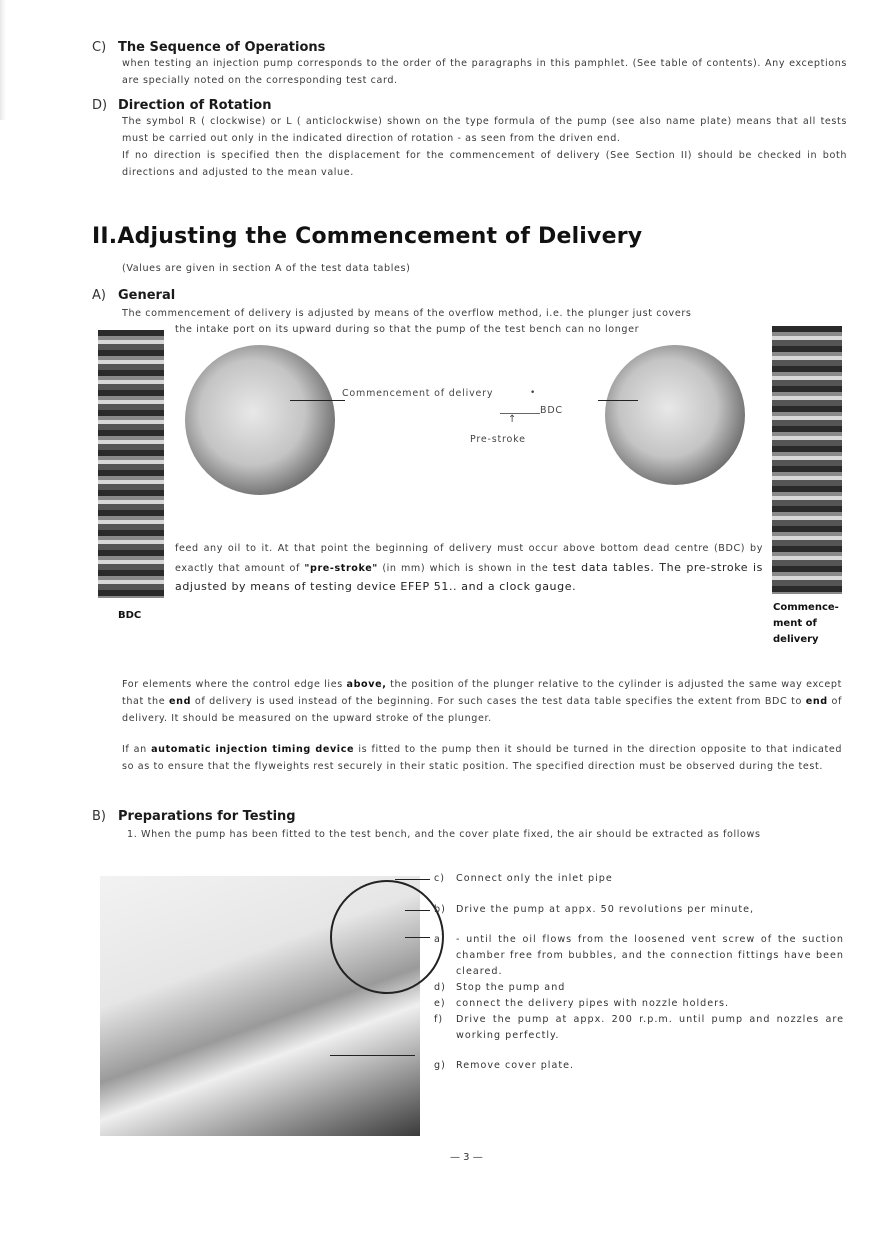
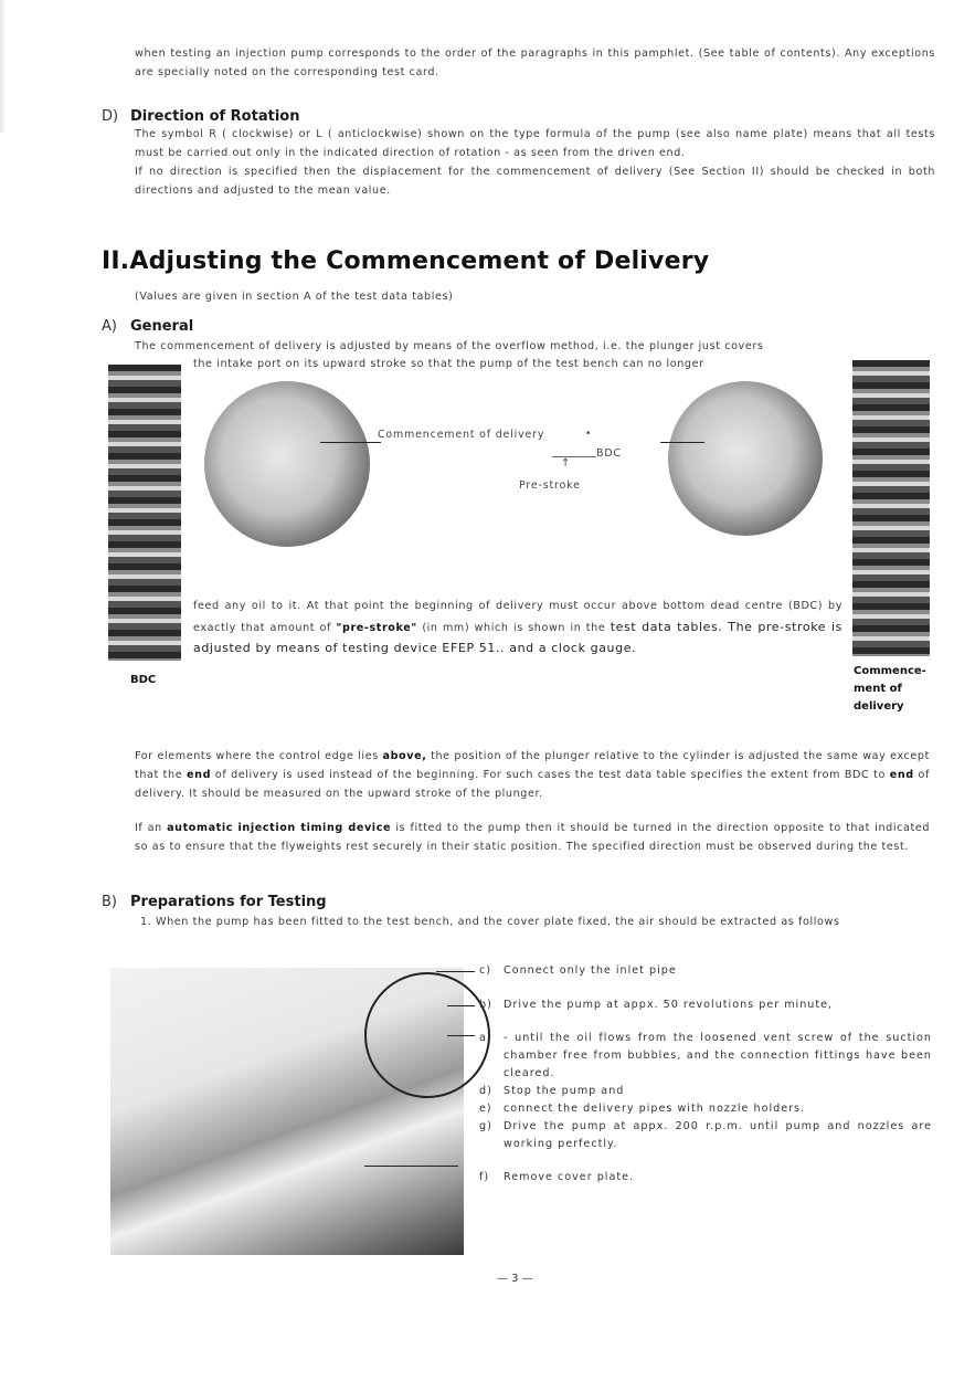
- C) The Sequence of Operations
  when testing an injection pump corresponds to the order of the paragraphs in this pamphlet. (See table of contents). Any exceptions are specially noted on the corresponding test card.
  D) Direction of Rotation
  The symbol R ( clockwise) or L ( anticlockwise) shown on the type formula of the pump (see also name plate) means that all tests must be carried out only in the indicated direction of rotation - as seen from the driven end.
  If no direction is specified then the displacement for the commencement of delivery (See Section II) should be checked in both directions and adjusted to the mean value.
  II.Adjusting the Commencement of Delivery
  (Values are given in section A of the test data tables)
  A) General
  The commencement of delivery is adjusted by means of the overflow method, i.e. the plunger just covers
- the intake port on its upward during so that the pump of the test bench can no longer
+ the intake port on its upward stroke so that the pump of the test bench can no longer
  BDC
  Commence-ment of delivery
  Commencement of delivery
  •
  BDC
  ↑
  Pre-stroke
  feed any oil to it. At that point the beginning of delivery must occur above bottom dead centre (BDC) by exactly that amount of "pre-stroke" (in mm) which is shown in the test data tables. The pre-stroke is adjusted by means of testing device EFEP 51.. and a clock gauge.
  For elements where the control edge lies above, the position of the plunger relative to the cylinder is adjusted the same way except that the end of delivery is used instead of the beginning. For such cases the test data table specifies the extent from BDC to end of delivery. It should be measured on the upward stroke of the plunger.
  If an automatic injection timing device is fitted to the pump then it should be turned in the direction opposite to that indicated so as to ensure that the flyweights rest securely in their static position. The specified direction must be observed during the test.
  B) Preparations for Testing
  1. When the pump has been fitted to the test bench, and the cover plate fixed, the air should be extracted as follows
  c) Connect only the inlet pipe
  b) Drive the pump at appx. 50 revolutions per minute,
  a)
  - until the oil flows from the loosened vent screw of the suction chamber free from bubbles, and the connection fittings have been cleared.
  d) Stop the pump and
  e) connect the delivery pipes with nozzle holders.
- f)
+ g)
  Drive the pump at appx. 200 r.p.m. until pump and nozzles are working perfectly.
- g) Remove cover plate.
+ f) Remove cover plate.
  — 3 —
